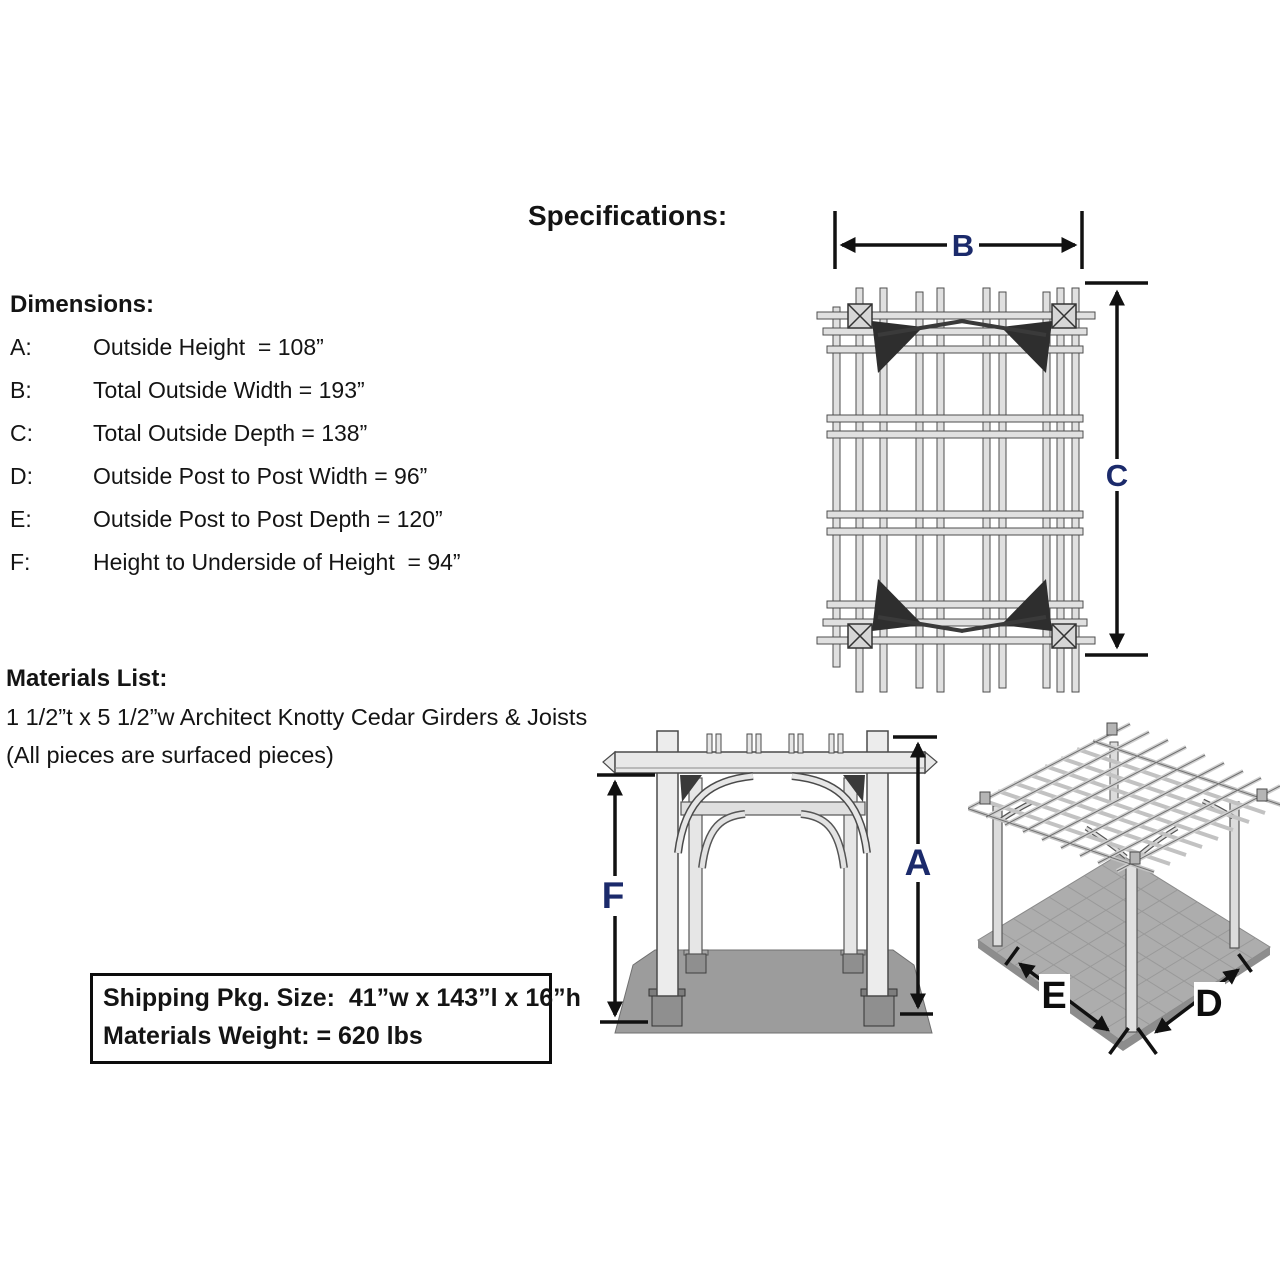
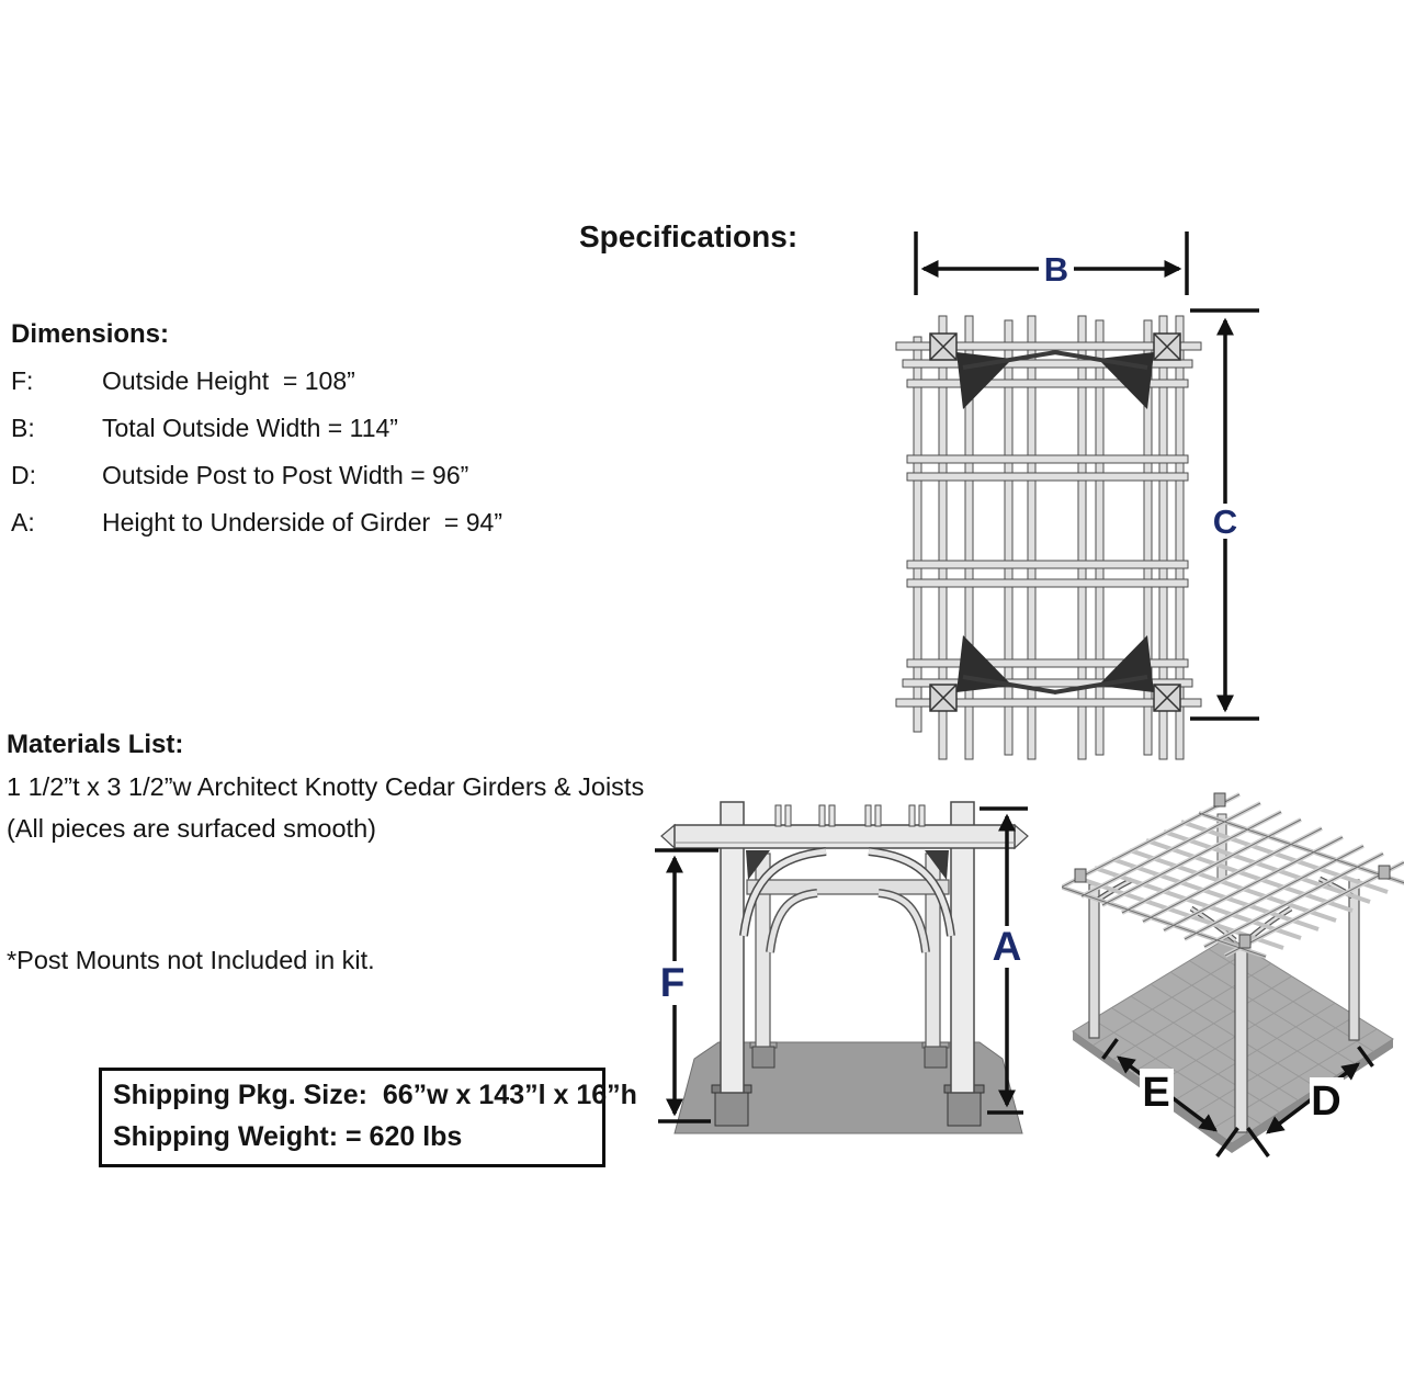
  Specifications:
  Dimensions:
- A:
+ F:
  Outside Height = 108”
  B:
- Total Outside Width = 193”
+ Total Outside Width = 114”
- C:
- Total Outside Depth = 138”
  D:
  Outside Post to Post Width = 96”
- E:
- Outside Post to Post Depth = 120”
- F:
+ A:
- Height to Underside of Height = 94”
+ Height to Underside of Girder = 94”
  Materials List:
- 1 1/2”t x 5 1/2”w Architect Knotty Cedar Girders & Joists
+ 1 1/2”t x 3 1/2”w Architect Knotty Cedar Girders & Joists
- (All pieces are surfaced pieces)
+ (All pieces are surfaced smooth)
+ *Post Mounts not Included in kit.
- Shipping Pkg. Size: 41”w x 143”l x 16”h
+ Shipping Pkg. Size: 66”w x 143”l x 16”h
- Materials Weight: = 620 lbs
+ Shipping Weight: = 620 lbs
  B
  C
  F
  A
  E
  D
